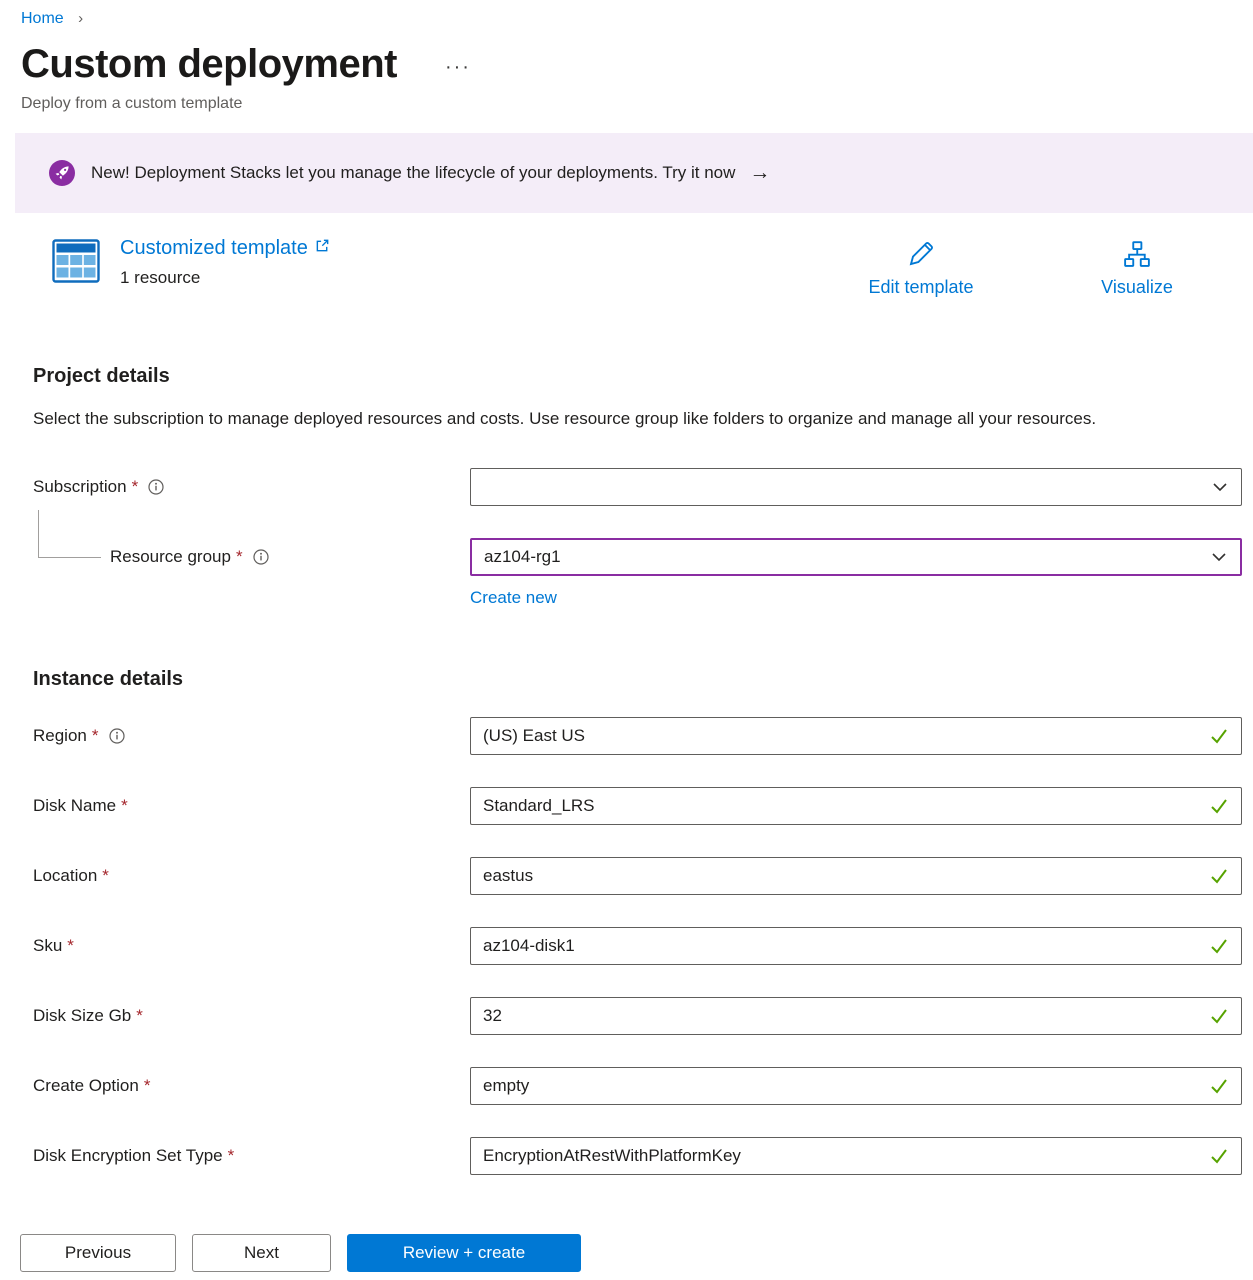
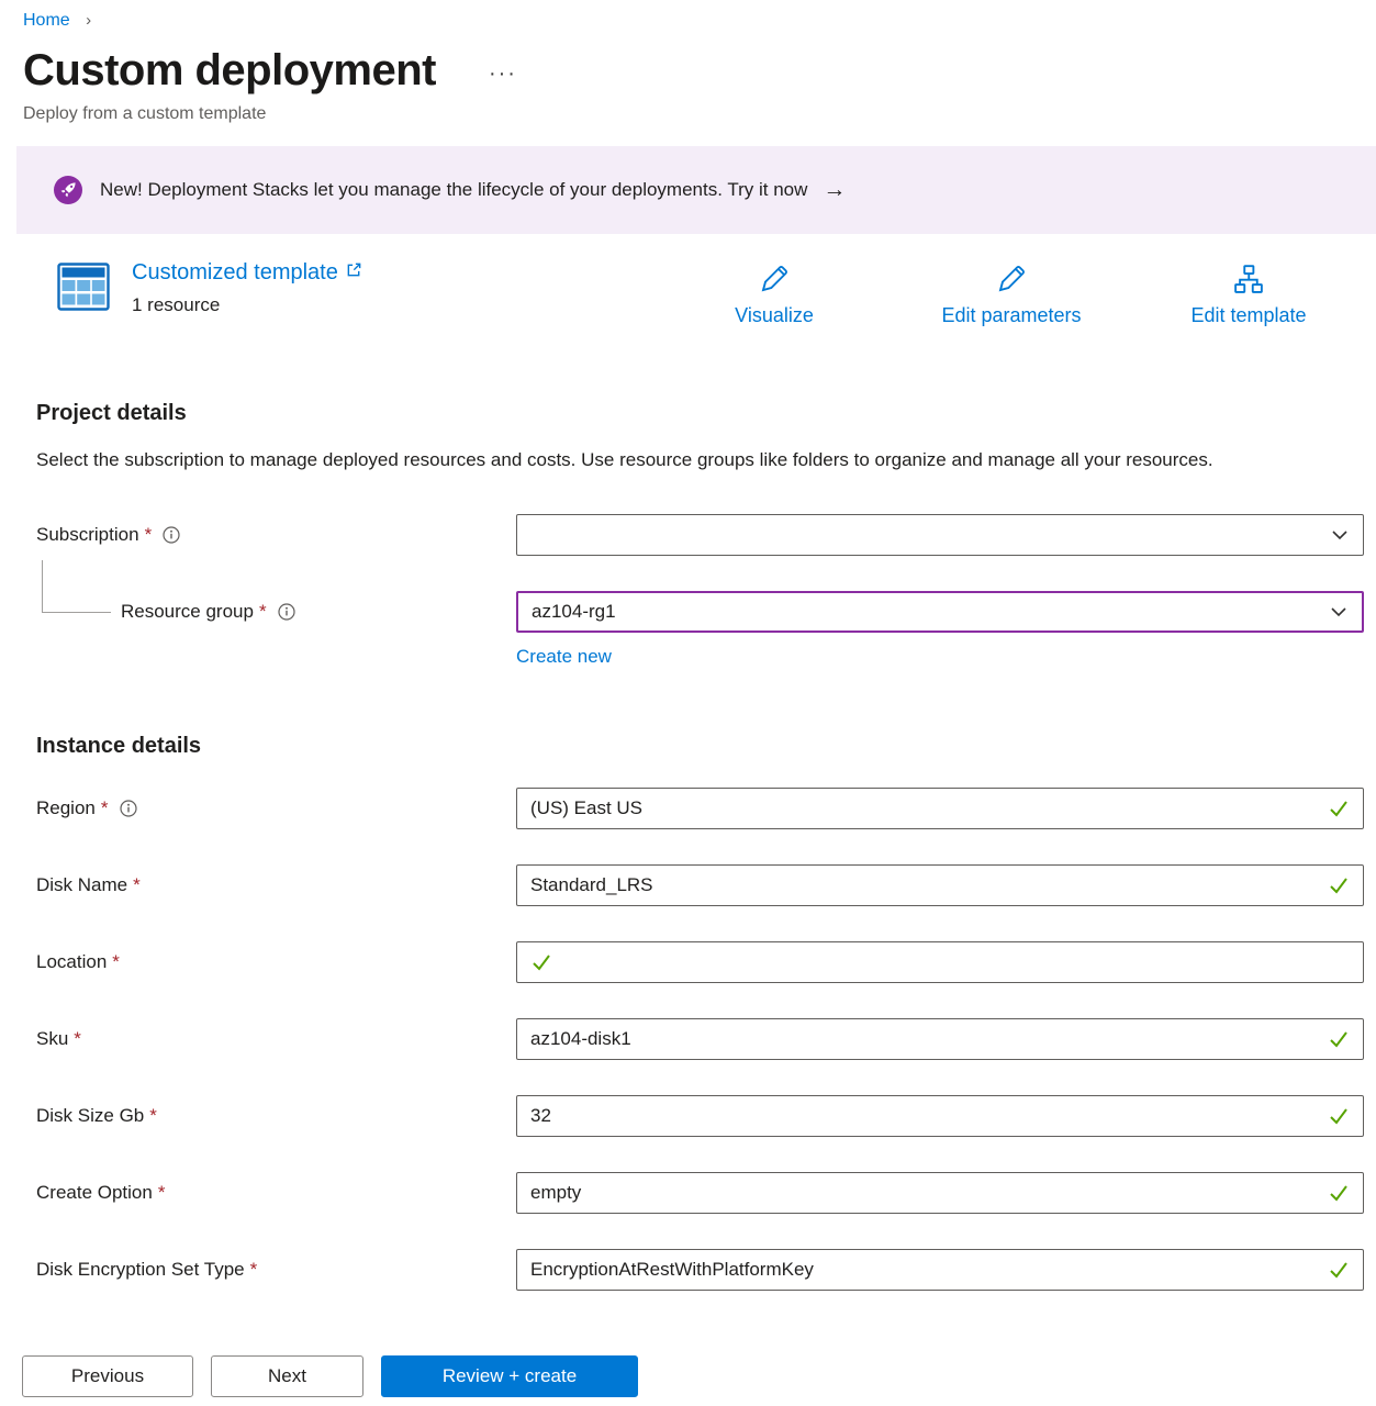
  Home ›
  Custom deployment
  ···
  Deploy from a custom template
  New! Deployment Stacks let you manage the lifecycle of your deployments. Try it now
  →
  Customized template
  1 resource
- Edit template
+ Visualize
+ Edit parameters
- Visualize
+ Edit template
  Project details
- Select the subscription to manage deployed resources and costs. Use resource group like folders to organize and manage all your resources.
+ Select the subscription to manage deployed resources and costs. Use resource groups like folders to organize and manage all your resources.
  Subscription
  *
  Resource group
  *
  az104-rg1
  Create new
  Instance details
  Region
  *
  (US) East US
  Disk Name
  *
  Standard_LRS
  Location
  *
- eastus
  Sku
  *
  az104-disk1
  Disk Size Gb
  *
  32
  Create Option
  *
  empty
  Disk Encryption Set Type
  *
  EncryptionAtRestWithPlatformKey
  Previous
  Next
  Review + create
